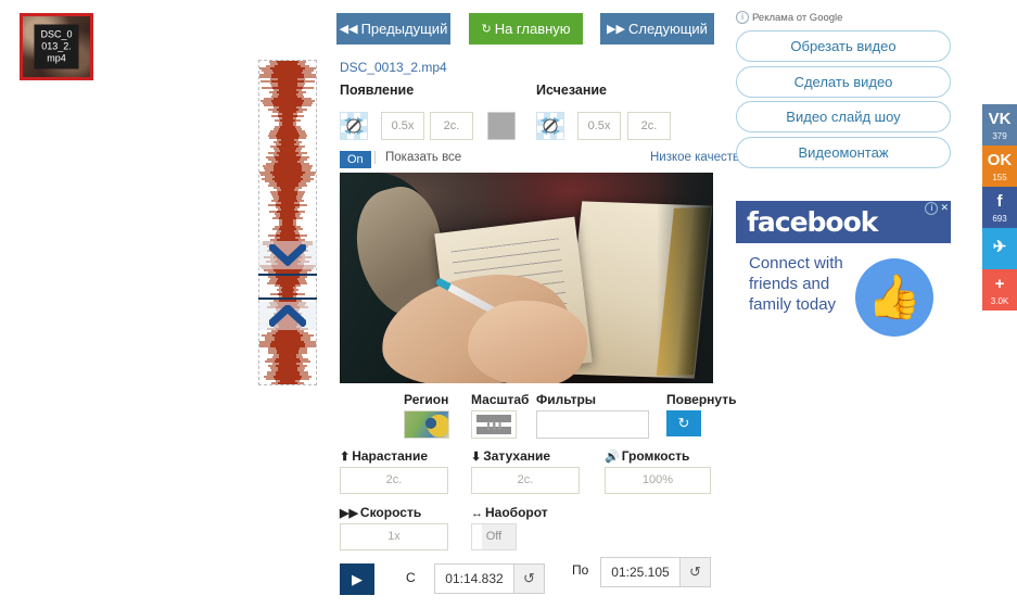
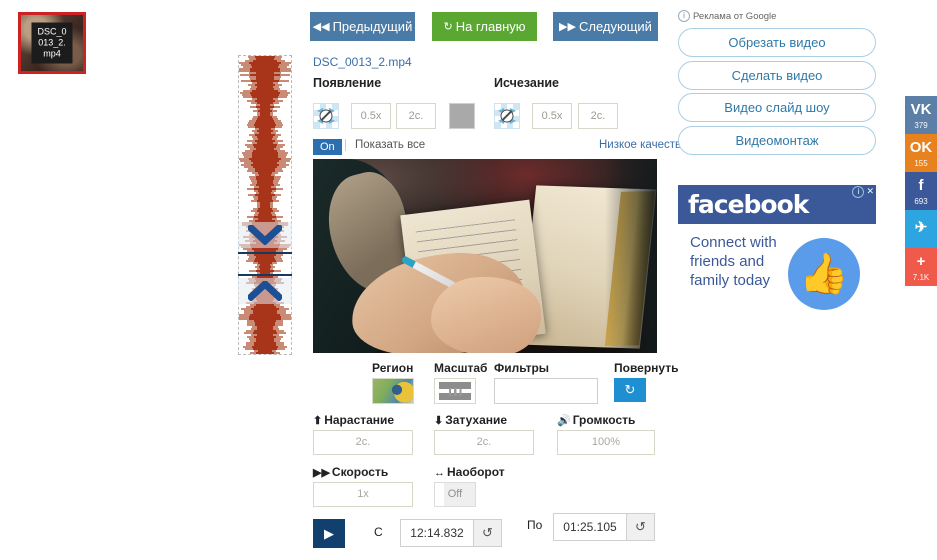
  DSC_0
  013_2.
  mp4
  ◀◀ Предыдущий
  ↻ На главную
  ▶▶ Следующий
  DSC_0013_2.mp4
  Появление
  Исчезание
  ◀
  ▶
  ◀
  ▶
  0.5x
  2с.
  ◀
  ▶
  ◀
  ▶
  0.5x
  2с.
  On
  Показать все
  Низкое качест
  Регион
  Масштаб
  Фильтры
  Повернуть
  ↻
  ⬆ Нарастание
  2с.
  ⬇ Затухание
  2с.
  🔊 Громкость
  100%
  ▶▶ Скорость
  1x
  ↔ Наоборот
  Off
  ▶
  С
- 01:14.832
+ 12:14.832
  ↺
  По
  01:25.105
  ↺
  i Реклама от Google
  Обрезать видео
  Сделать видео
  Видео слайд шоу
  Видеомонтаж
  facebook
  i ✕
  Connect with friends and family today
  👍
  VK
  379
  OK
  155
  f
  693
  ✈
  +
- 3.0K
+ 7.1K
